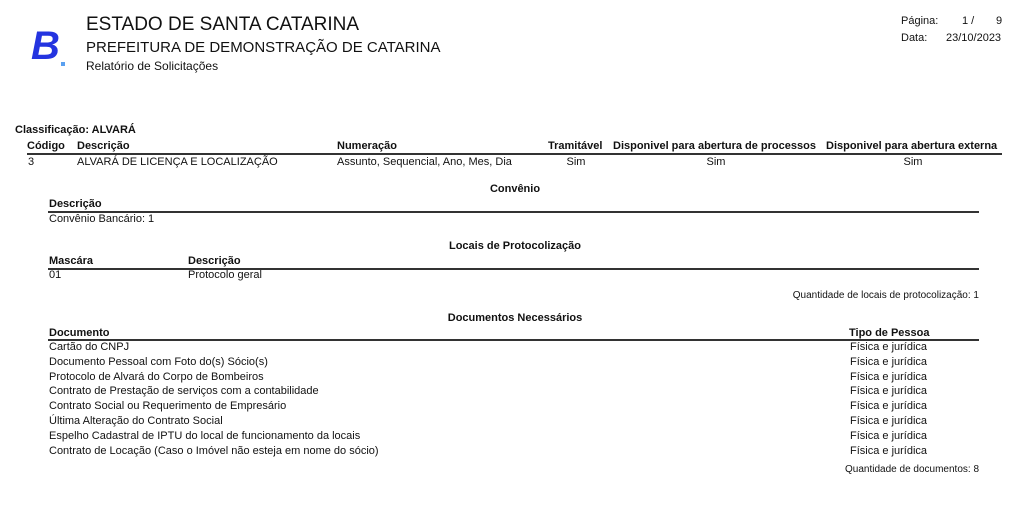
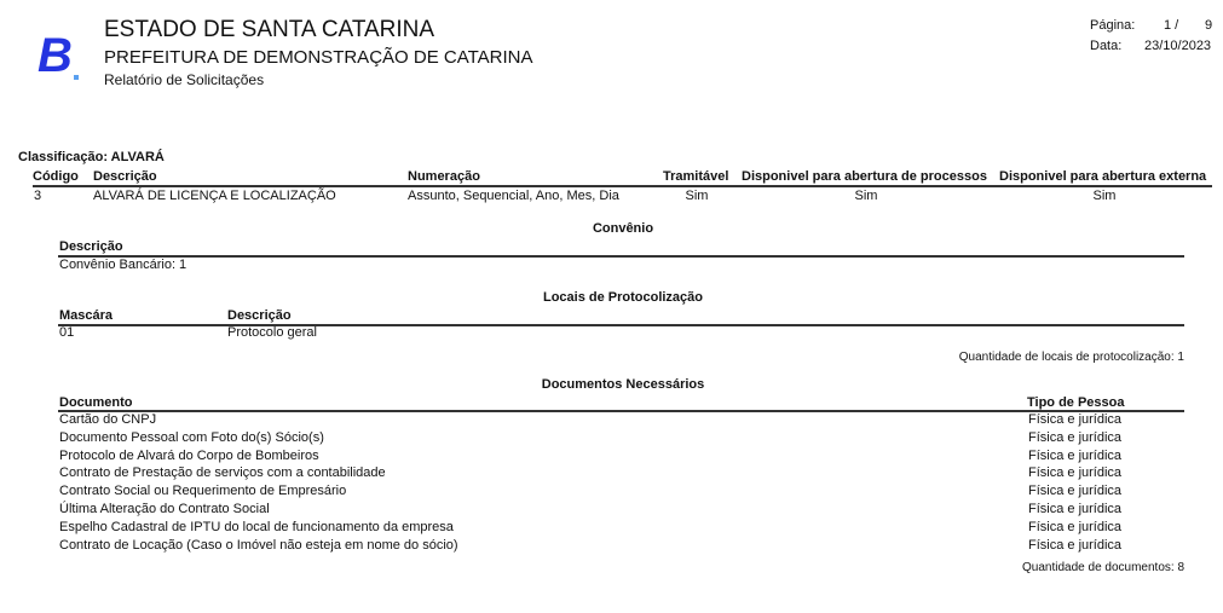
  B
  ESTADO DE SANTA CATARINA
  PREFEITURA DE DEMONSTRAÇÃO DE CATARINA
  Relatório de Solicitações
  Página:
  1 /
  9
  Data:
  23/10/2023
  Classificação: ALVARÁ
  Código
  Descrição
  Numeração
  Tramitável
  Disponivel para abertura de processos
  Disponivel para abertura externa
  3
  ALVARÁ DE LICENÇA E LOCALIZAÇÃO
  Assunto, Sequencial, Ano, Mes, Dia
  Sim
  Sim
  Sim
  Convênio
  Descrição
  Convênio Bancário: 1
  Locais de Protocolização
  Mascára
  Descrição
  01
  Protocolo geral
  Quantidade de locais de protocolização: 1
  Documentos Necessários
  Documento
  Tipo de Pessoa
  Cartão do CNPJ
  Física e jurídica
  Documento Pessoal com Foto do(s) Sócio(s)
  Física e jurídica
  Protocolo de Alvará do Corpo de Bombeiros
  Física e jurídica
  Contrato de Prestação de serviços com a contabilidade
  Física e jurídica
  Contrato Social ou Requerimento de Empresário
  Física e jurídica
  Última Alteração do Contrato Social
  Física e jurídica
- Espelho Cadastral de IPTU do local de funcionamento da locais
+ Espelho Cadastral de IPTU do local de funcionamento da empresa
  Física e jurídica
  Contrato de Locação (Caso o Imóvel não esteja em nome do sócio)
  Física e jurídica
  Quantidade de documentos: 8
